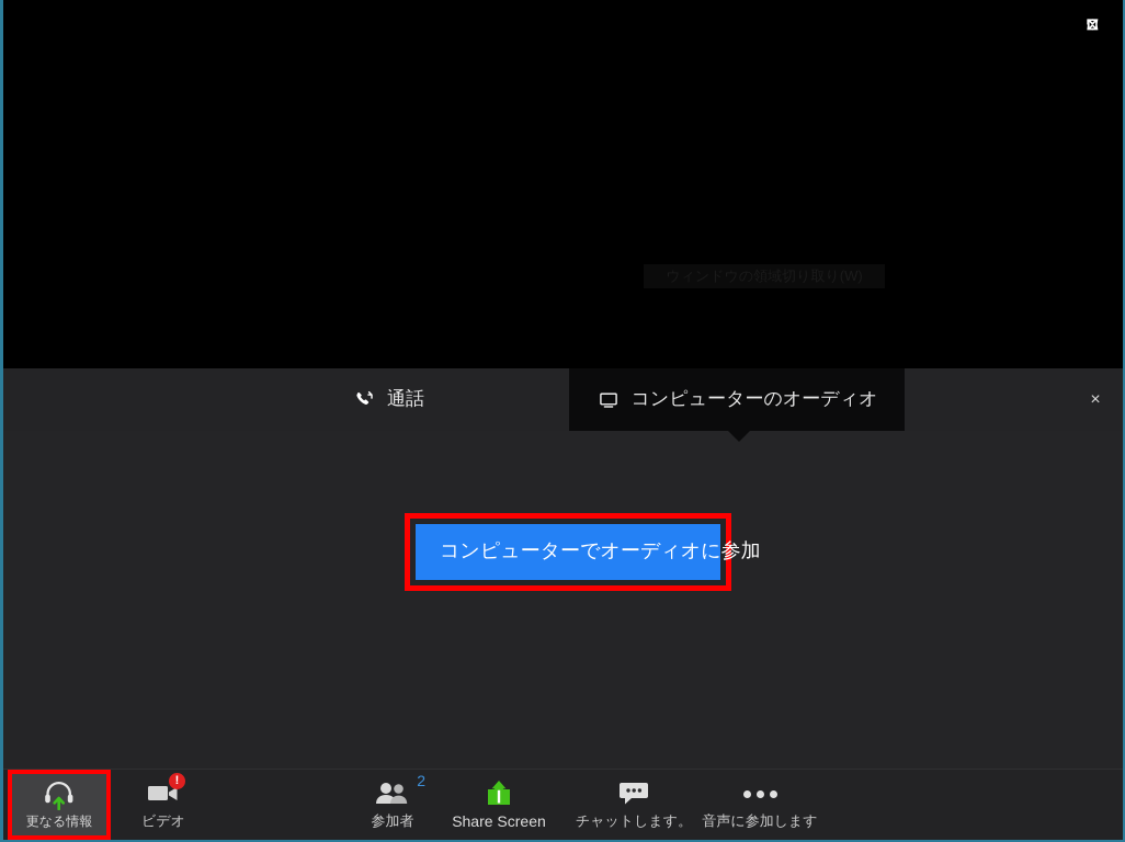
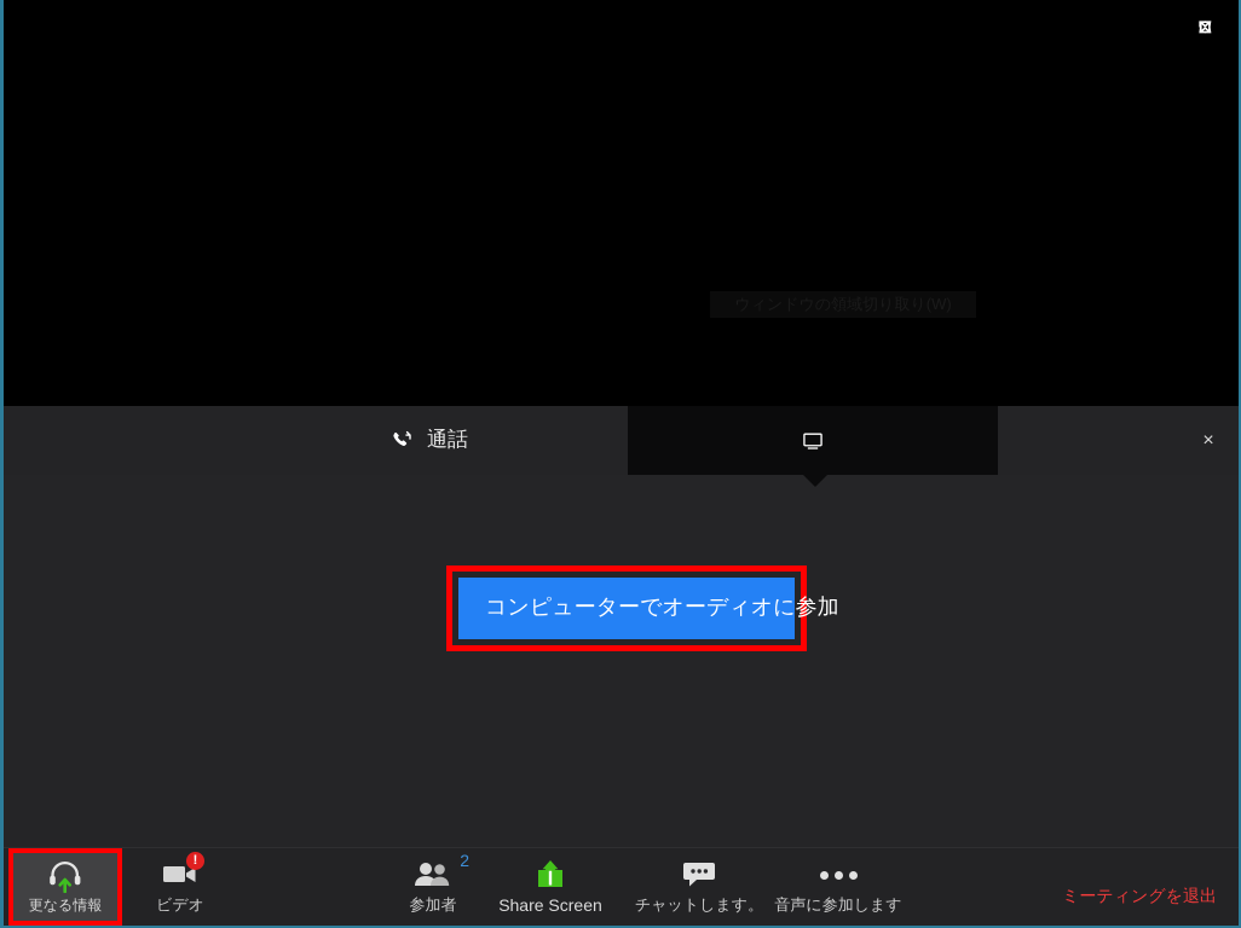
  通話
- コンピューターのオーディオ
  ×
  コンピューターでオーディオに参加
  更なる情報
  !
  ビデオ
  2
  参加者
  Share Screen
  チャットします。
  音声に参加します
+ ミーティングを退出
